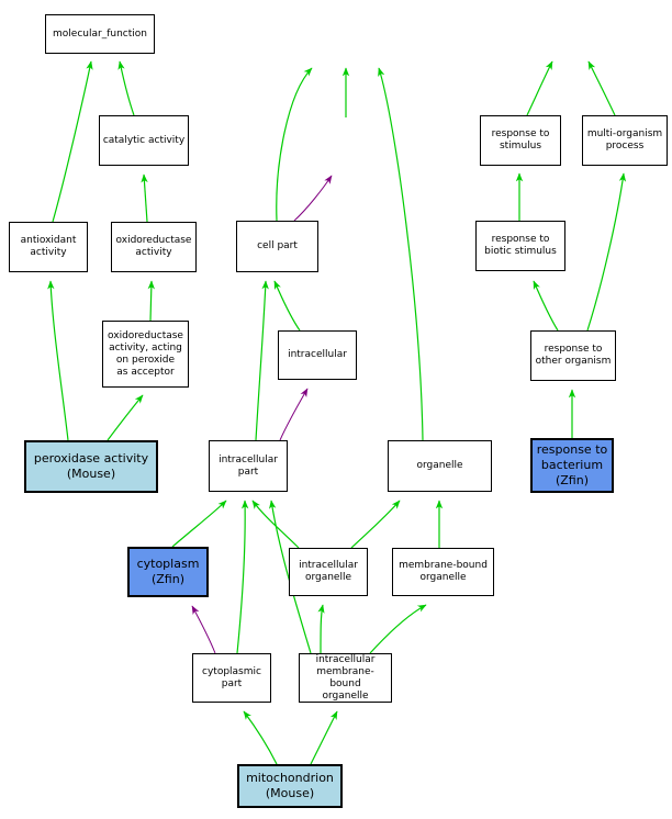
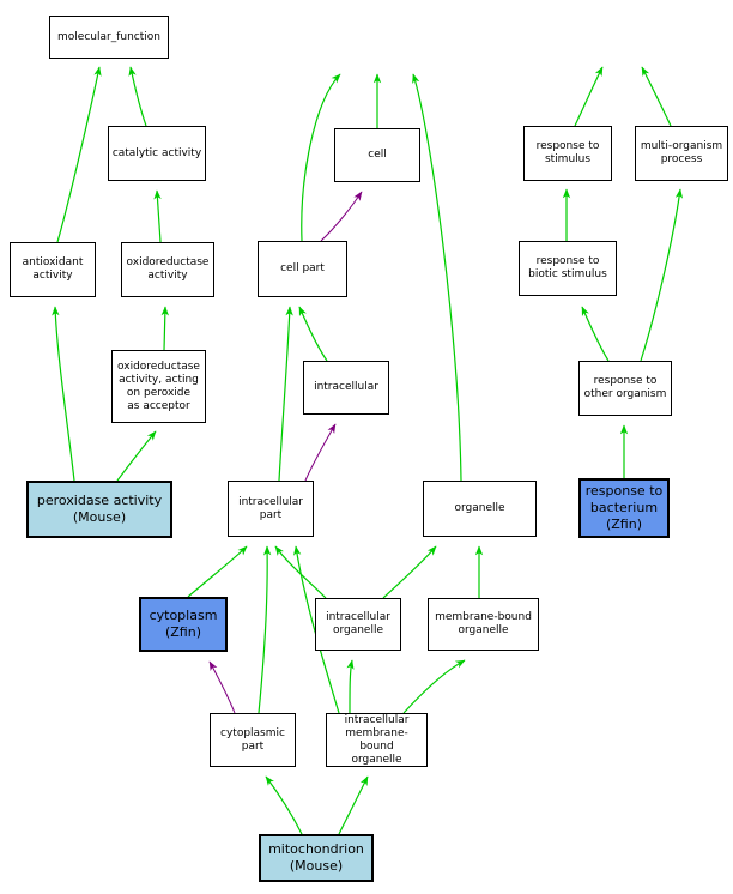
  molecular_function
  catalytic activity
  antioxidant
  activity
  oxidoreductase
  activity
  oxidoreductase
  activity, acting
  on peroxide
  as acceptor
  peroxidase activity
  (Mouse)
+ cell
  cell part
  intracellular
  intracellular
  part
  organelle
  cytoplasm
  (Zfin)
  intracellular
  organelle
  membrane-bound
  organelle
  cytoplasmic
  part
  intracellular
  membrane-bound
  organelle
  mitochondrion
  (Mouse)
  response to
  stimulus
  multi-organism
  process
  response to
  biotic stimulus
  response to
  other organism
  response to
  bacterium
  (Zfin)
